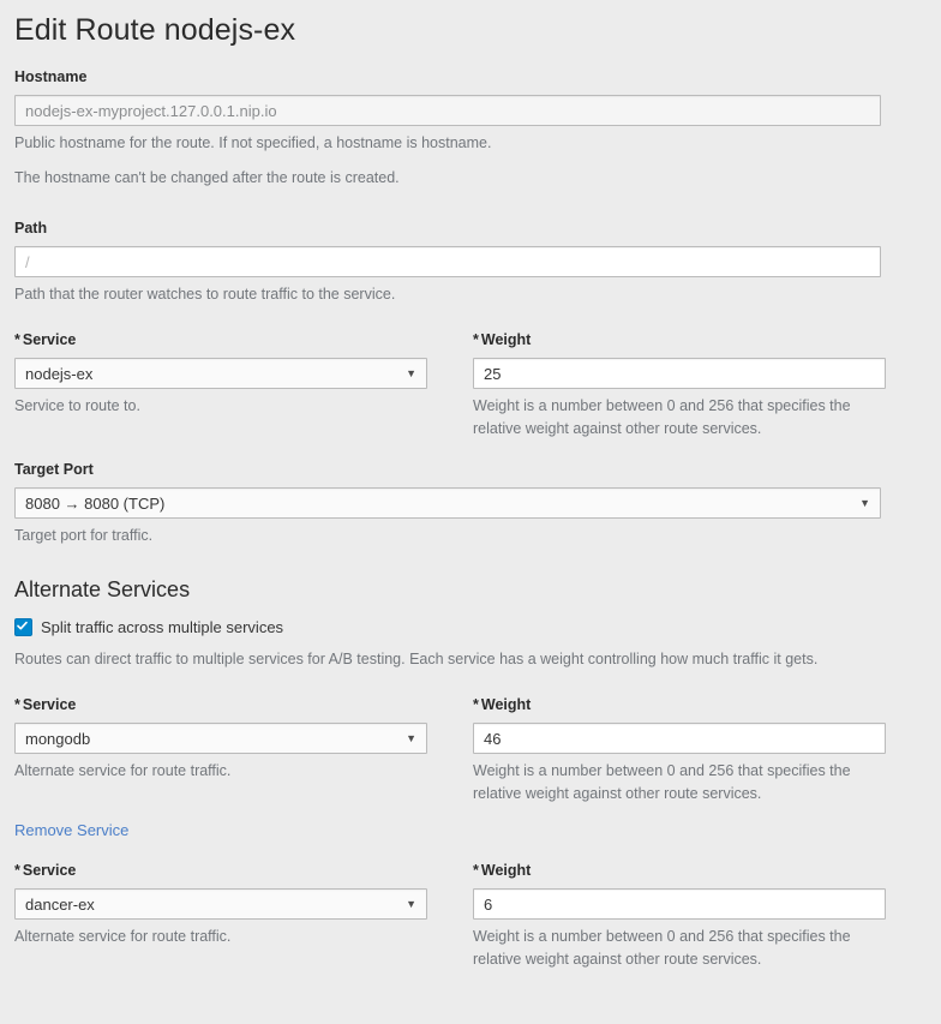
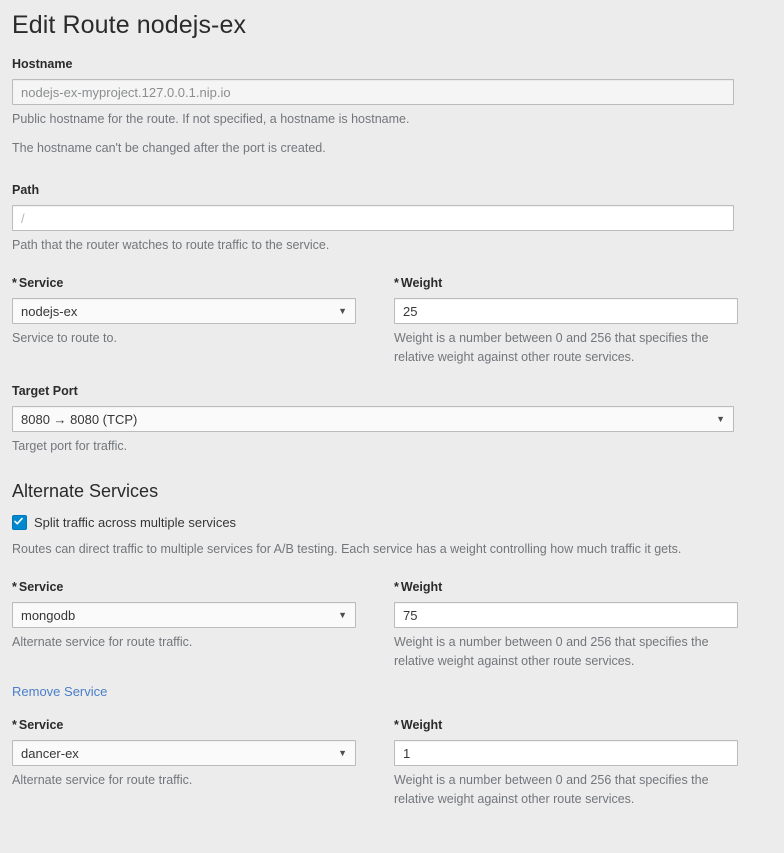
  Edit Route nodejs-ex
  Hostname
  nodejs-ex-myproject.127.0.0.1.nip.io
  Public hostname for the route. If not specified, a hostname is hostname.
- The hostname can't be changed after the route is created.
+ The hostname can't be changed after the port is created.
  Path
  /
  Path that the router watches to route traffic to the service.
  * Service
  nodejs-ex
  ▼
  Service to route to.
  * Weight
  25
  Weight is a number between 0 and 256 that specifies the relative weight against other route services.
  Target Port
  8080 → 8080 (TCP)
  ▼
  Target port for traffic.
  Alternate Services
  Split traffic across multiple services
  Routes can direct traffic to multiple services for A/B testing. Each service has a weight controlling how much traffic it gets.
  * Service
  mongodb
  ▼
  Alternate service for route traffic.
  * Weight
- 46
+ 75
  Weight is a number between 0 and 256 that specifies the relative weight against other route services.
  Remove Service
  * Service
  dancer-ex
  ▼
  Alternate service for route traffic.
  * Weight
- 6
+ 1
  Weight is a number between 0 and 256 that specifies the relative weight against other route services.
